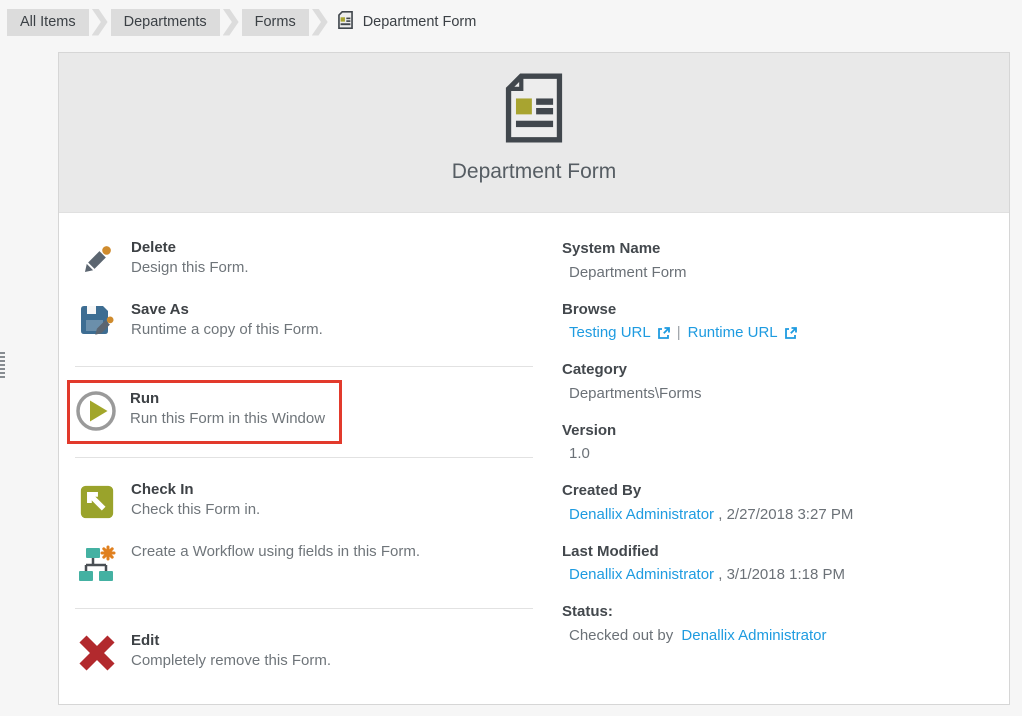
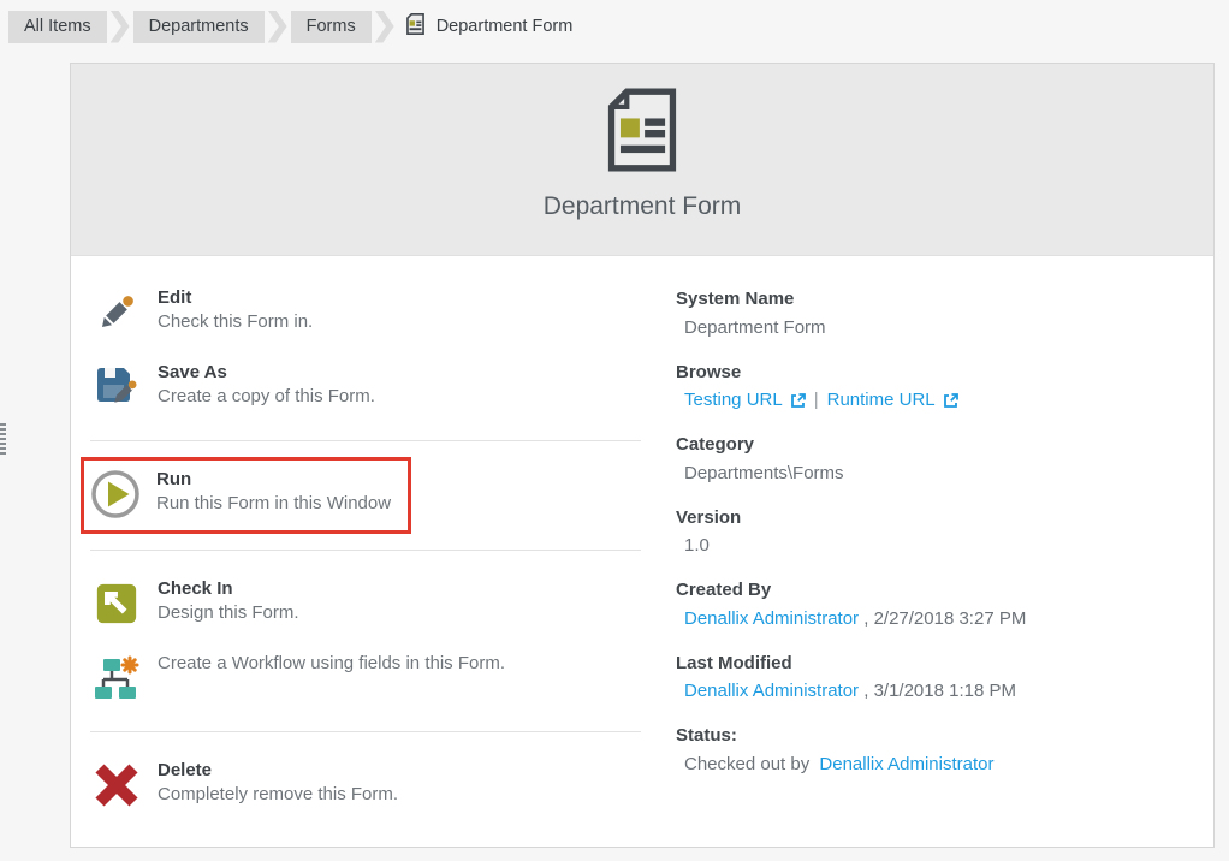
  All Items
  Departments
  Forms
  Department Form
  Department Form
- Delete
+ Edit
- Design this Form.
+ Check this Form in.
  Save As
- Runtime a copy of this Form.
+ Create a copy of this Form.
  Run
  Run this Form in this Window
  Check In
- Check this Form in.
+ Design this Form.
  Create a Workflow using fields in this Form.
- Edit
+ Delete
  Completely remove this Form.
  System Name
  Department Form
  Browse
  Testing URL
  |
  Runtime URL
  Category
  Departments\Forms
  Version
  1.0
  Created By
  Denallix Administrator
  , 2/27/2018 3:27 PM
  Last Modified
  Denallix Administrator
  , 3/1/2018 1:18 PM
  Status:
  Checked out by
  Denallix Administrator
